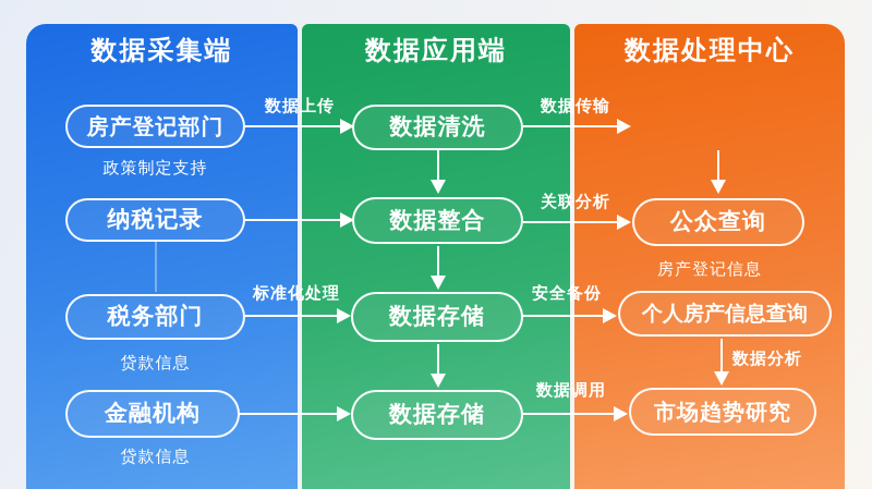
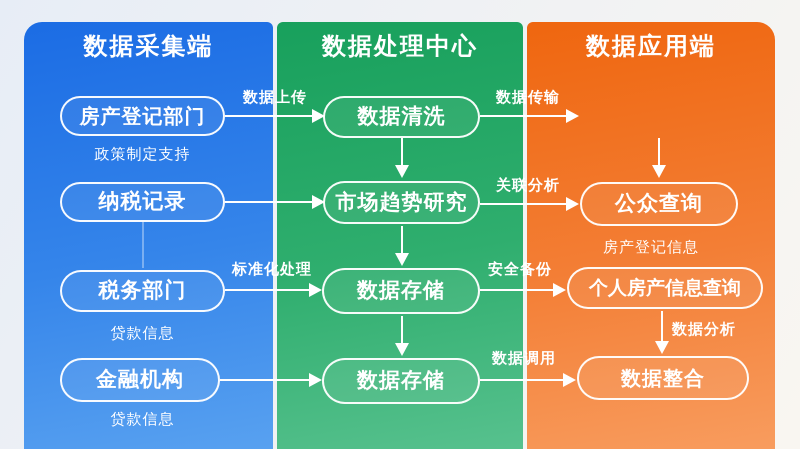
  数据采集端
  房产登记部门
  政策制定支持
  纳税记录
  税务部门
  贷款信息
  金融机构
  贷款信息
- 数据应用端
+ 数据处理中心
  数据清洗
- 数据整合
+ 市场趋势研究
  数据存储
  数据存储
- 数据处理中心
+ 数据应用端
  公众查询
  房产登记信息
  个人房产信息查询
- 市场趋势研究
+ 数据整合
  数据上传
  标准化处理
  数据传输
  关联分析
  安全备份
  数据调用
  数据分析
